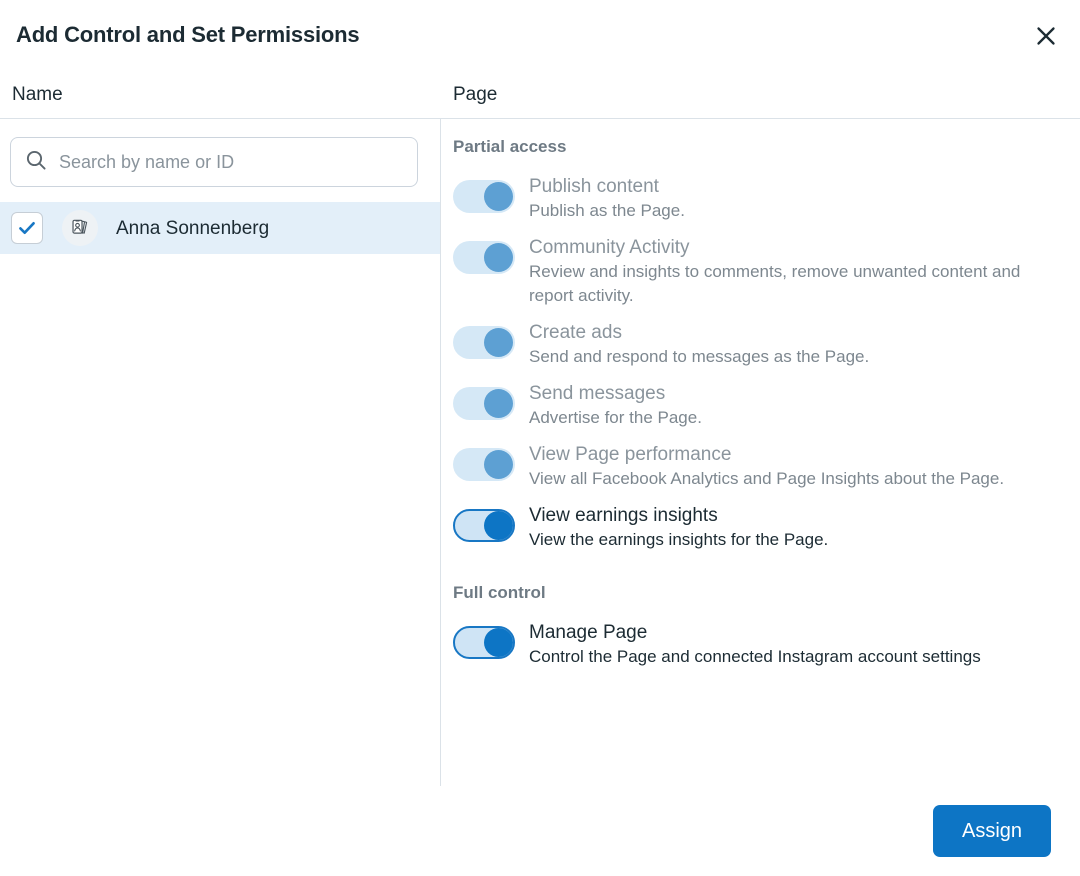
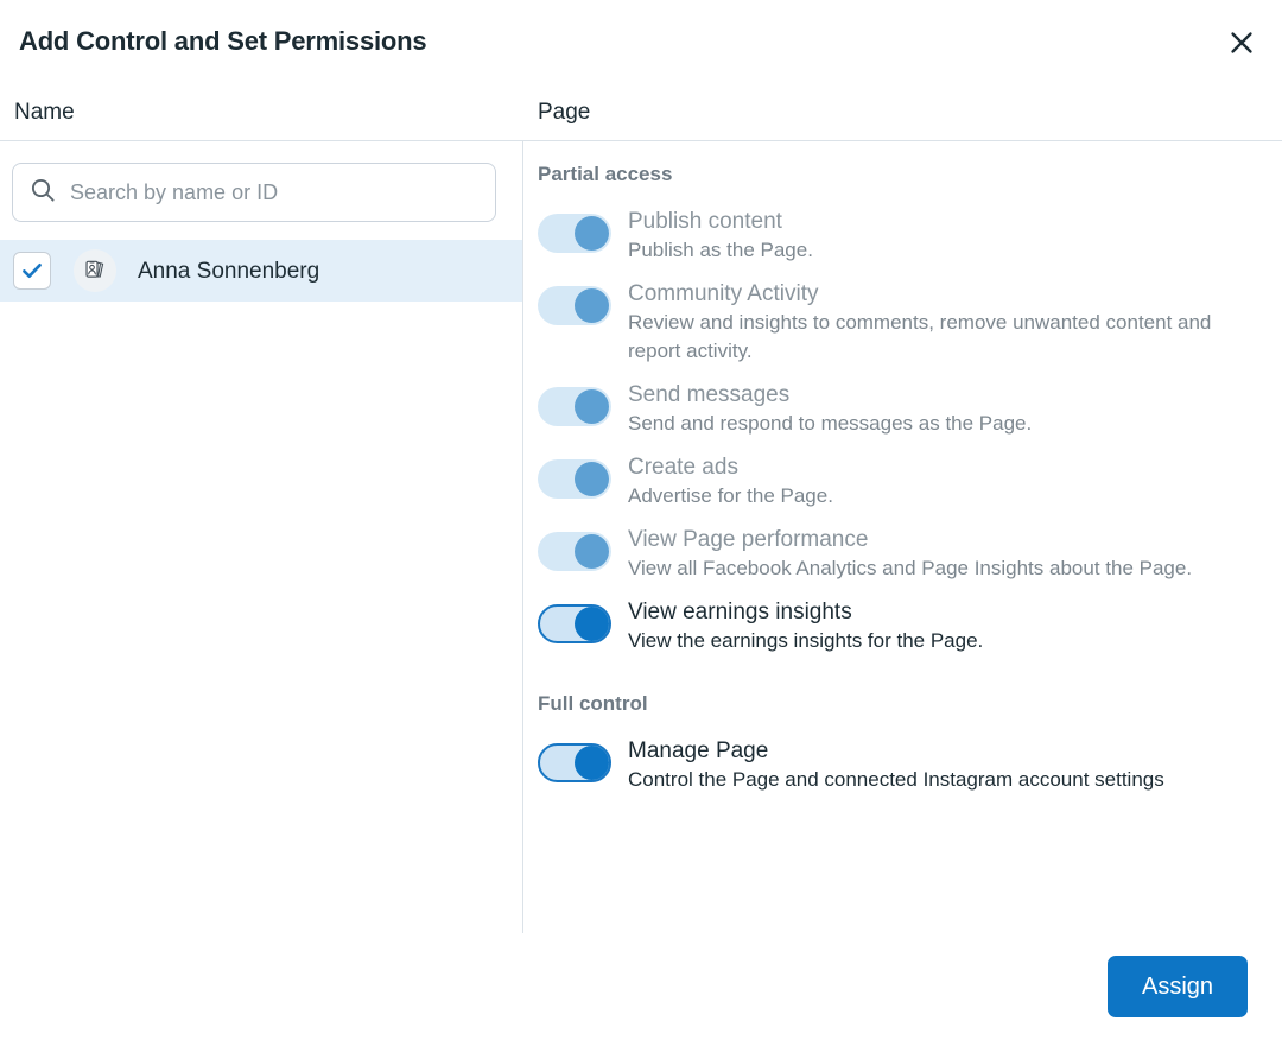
  Add Control and Set Permissions
  Name
  Page
  Search by name or ID
  Anna Sonnenberg
  Partial access
  Publish content
  Publish as the Page.
  Community Activity
  Review and insights to comments, remove unwanted content and report activity.
- Create ads
+ Send messages
  Send and respond to messages as the Page.
- Send messages
+ Create ads
  Advertise for the Page.
  View Page performance
  View all Facebook Analytics and Page Insights about the Page.
  View earnings insights
  View the earnings insights for the Page.
  Full control
  Manage Page
  Control the Page and connected Instagram account settings
  Assign
